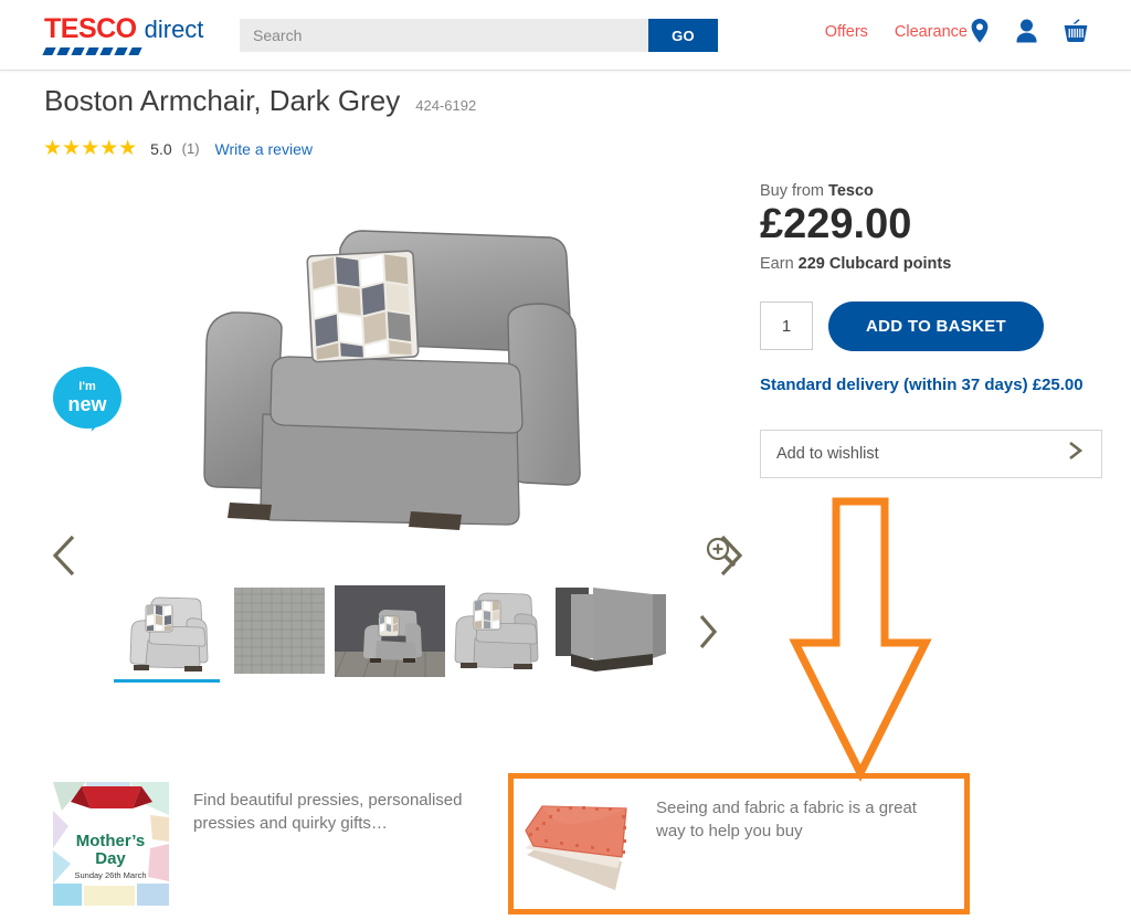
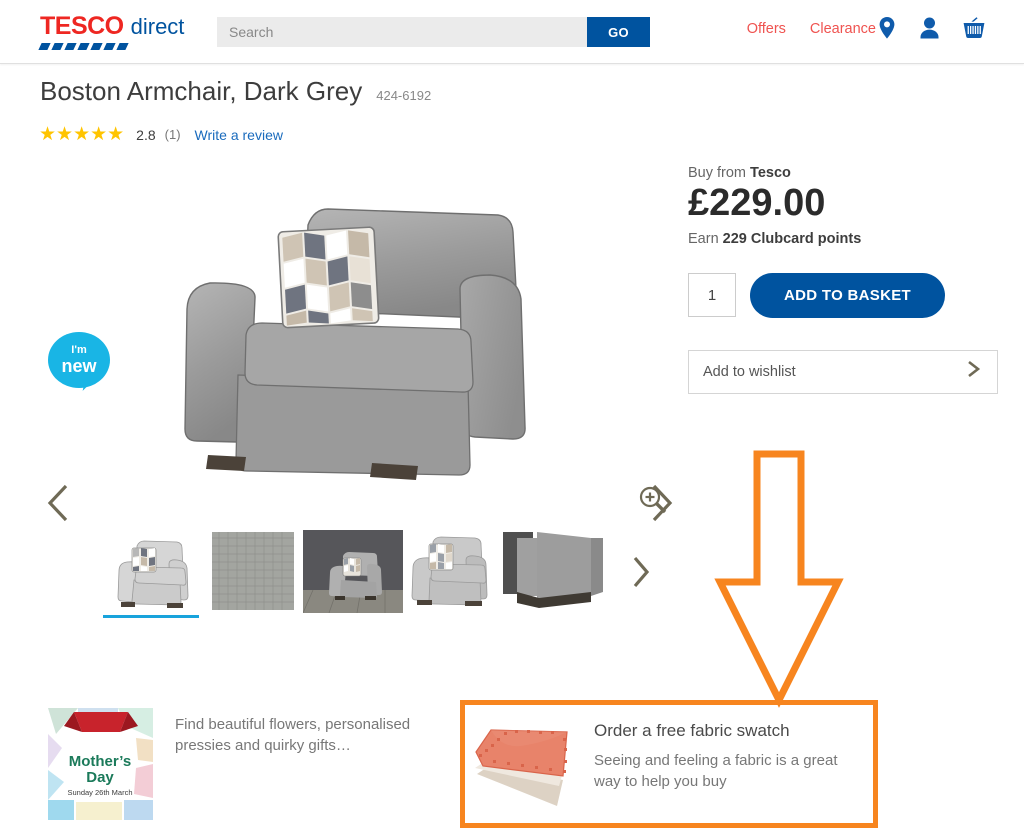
  TESCO
  direct
  Search
  GO
  Offers
  Clearance
  Boston Armchair, Dark Grey
  424-6192
  ★★★★★
- 5.0
+ 2.8
  (1)
  Write a review
  I'm
  new
  Buy from Tesco
  £229.00
  Earn 229 Clubcard points
  1
  ADD TO BASKET
- Standard delivery (within 37 days) £25.00
  Add to wishlist
  Mother’s
  Day
  Sunday 26th March
- Find beautiful pressies, personalised pressies and quirky gifts…
+ Find beautiful flowers, personalised pressies and quirky gifts…
+ Order a free fabric swatch
- Seeing and fabric a fabric is a great way to help you buy
+ Seeing and feeling a fabric is a great way to help you buy
